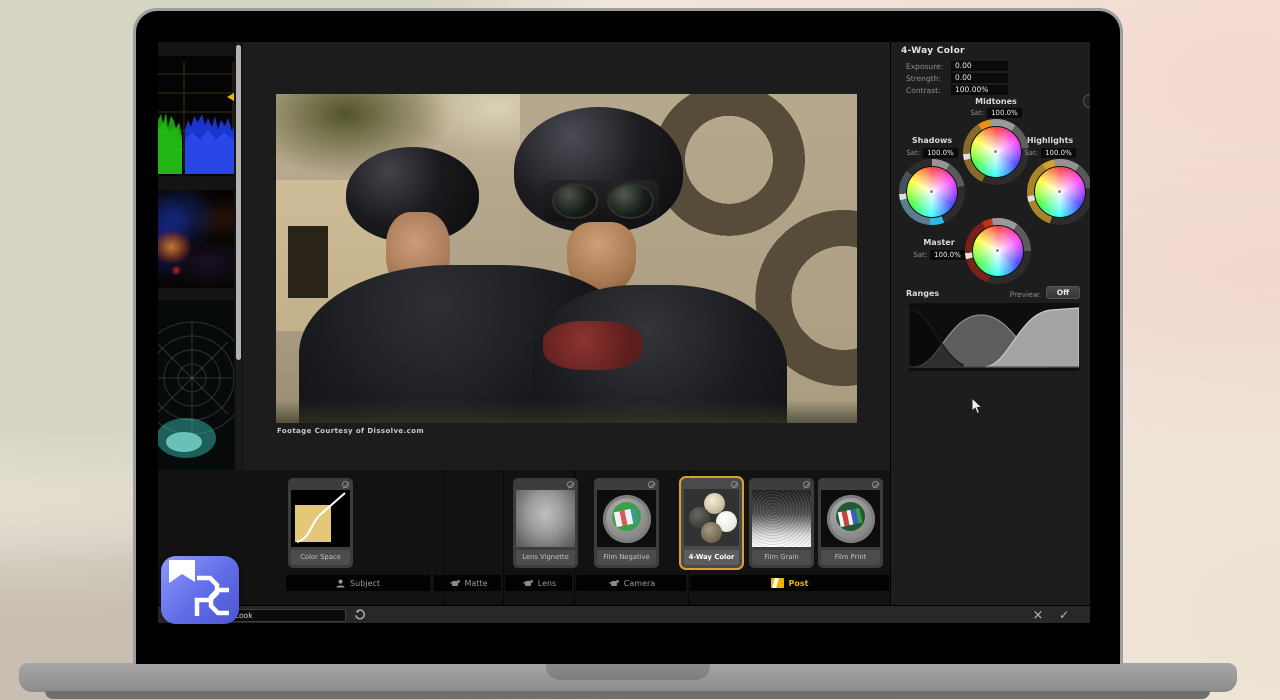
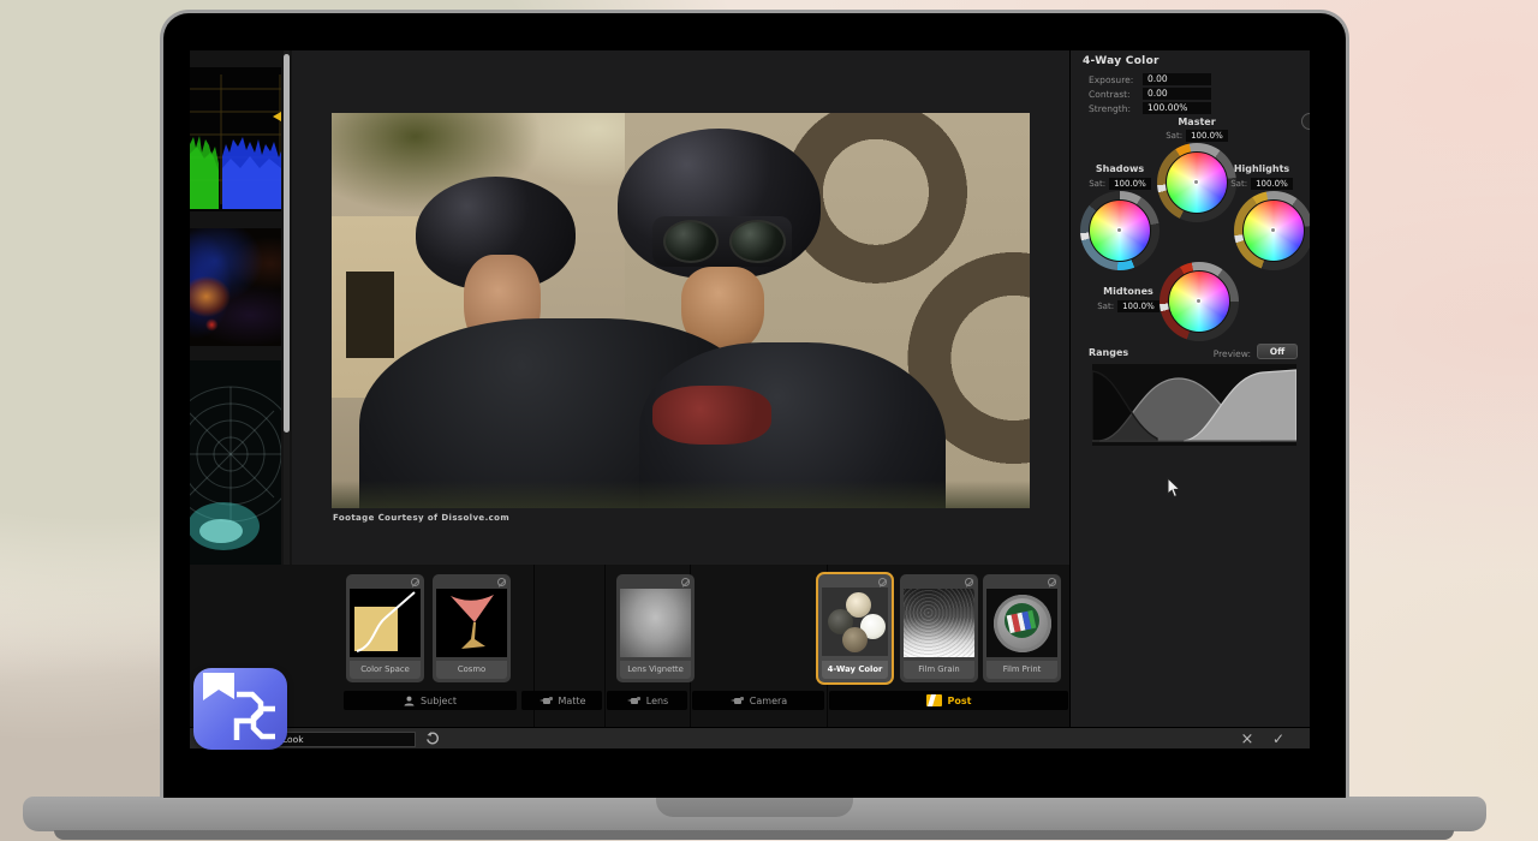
  Footage Courtesy of Dissolve.com
  4-Way Color
  Exposure:
  0.00
- Strength:
+ Contrast:
  0.00
- Contrast:
+ Strength:
  100.00%
- Midtones
+ Master
  Sat: 100.0%
  Shadows
  Sat: 100.0%
  Highlights
  Sat: 100.0%
- Master
+ Midtones
  Sat: 100.0%
  Ranges
  Preview:
  Off
  Color Space
+ Cosmo
  Lens Vignette
- Film Negative
  4-Way Color
  Film Grain
  Film Print
  Subject
  Matte
  Lens
  Camera
  Post
  ook
  ×
  ✓
